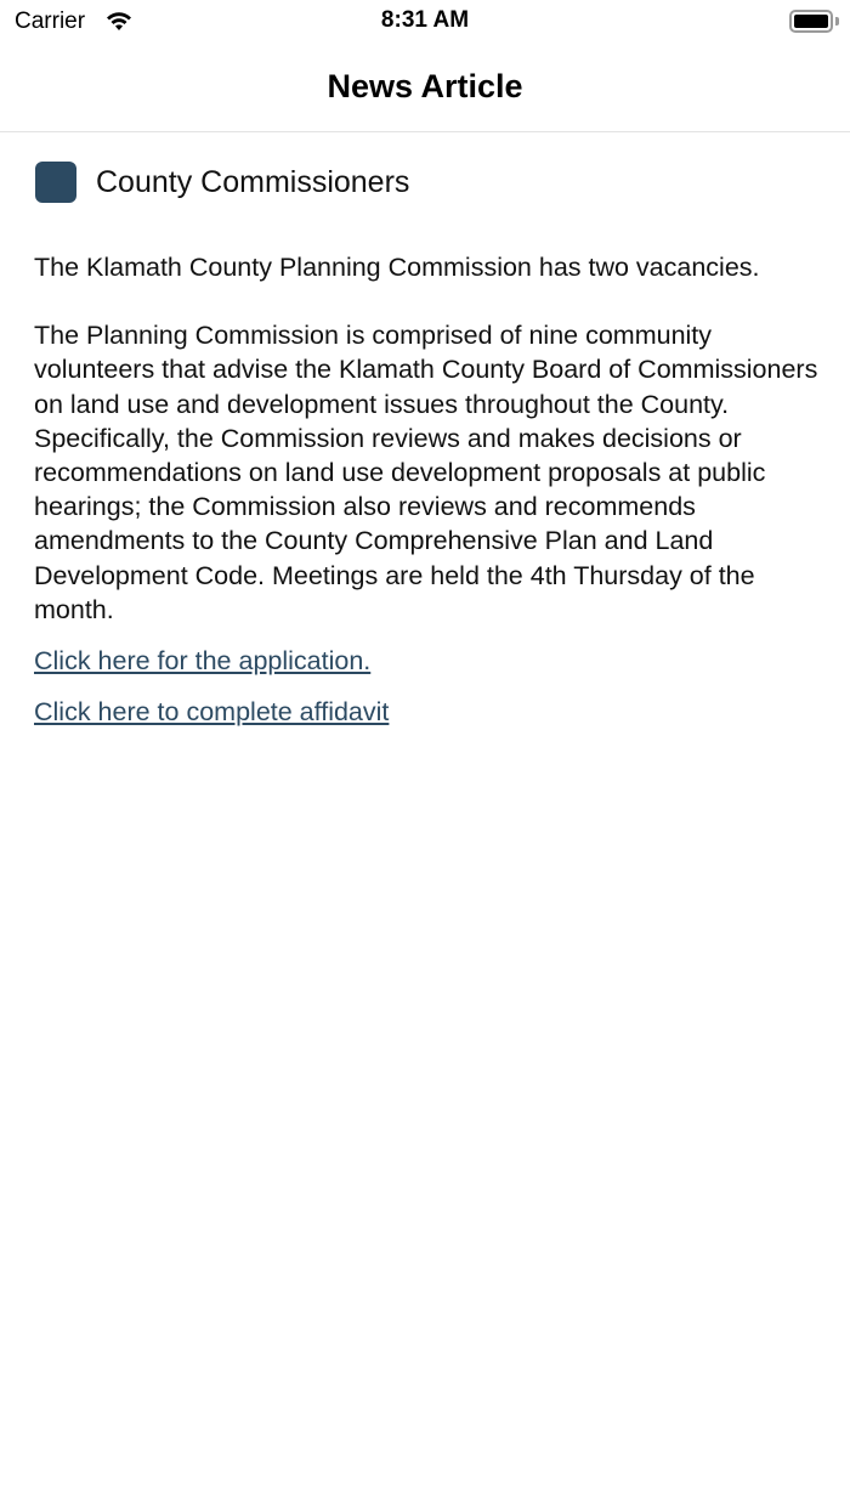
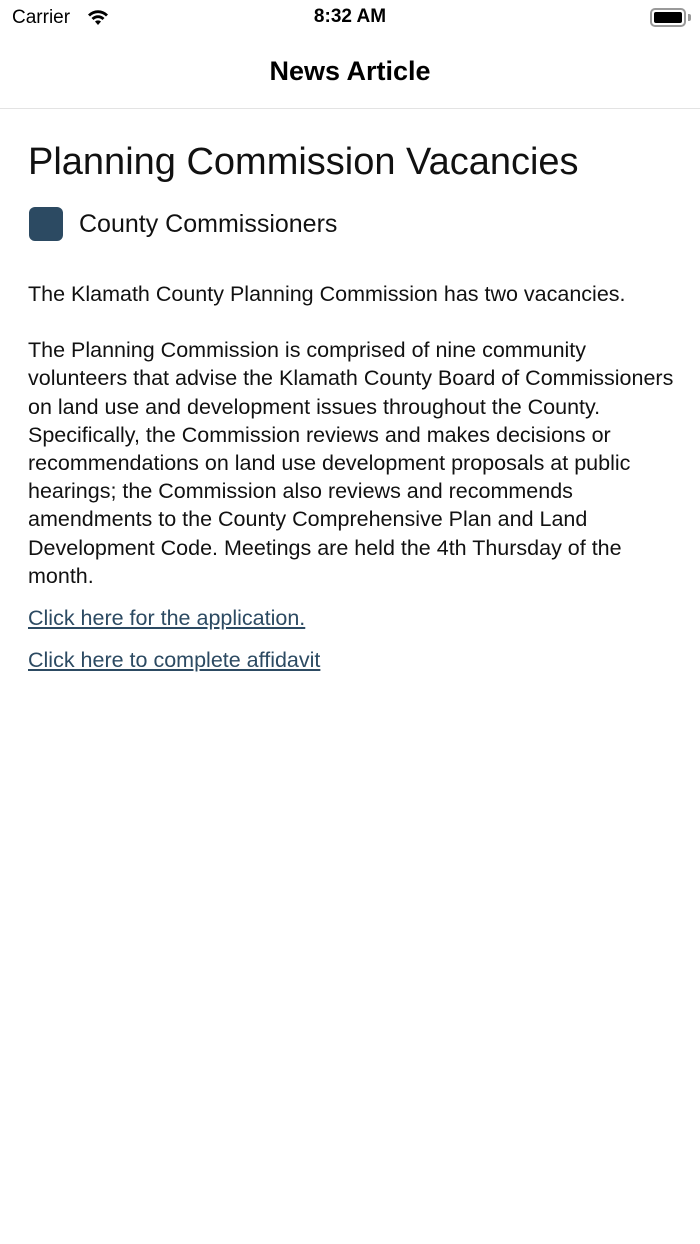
  Carrier
- 8:31 AM
+ 8:32 AM
  News Article
+ Planning Commission Vacancies
  County Commissioners
  The Klamath County Planning Commission has two vacancies.
  The Planning Commission is comprised of nine community volunteers that advise the Klamath County Board of Commissioners on land use and development issues throughout the County. Specifically, the Commission reviews and makes decisions or recommendations on land use development proposals at public hearings; the Commission also reviews and recommends amendments to the County Comprehensive Plan and Land Development Code. Meetings are held the 4th Thursday of the month.
  Click here for the application.
  Click here to complete affidavit
